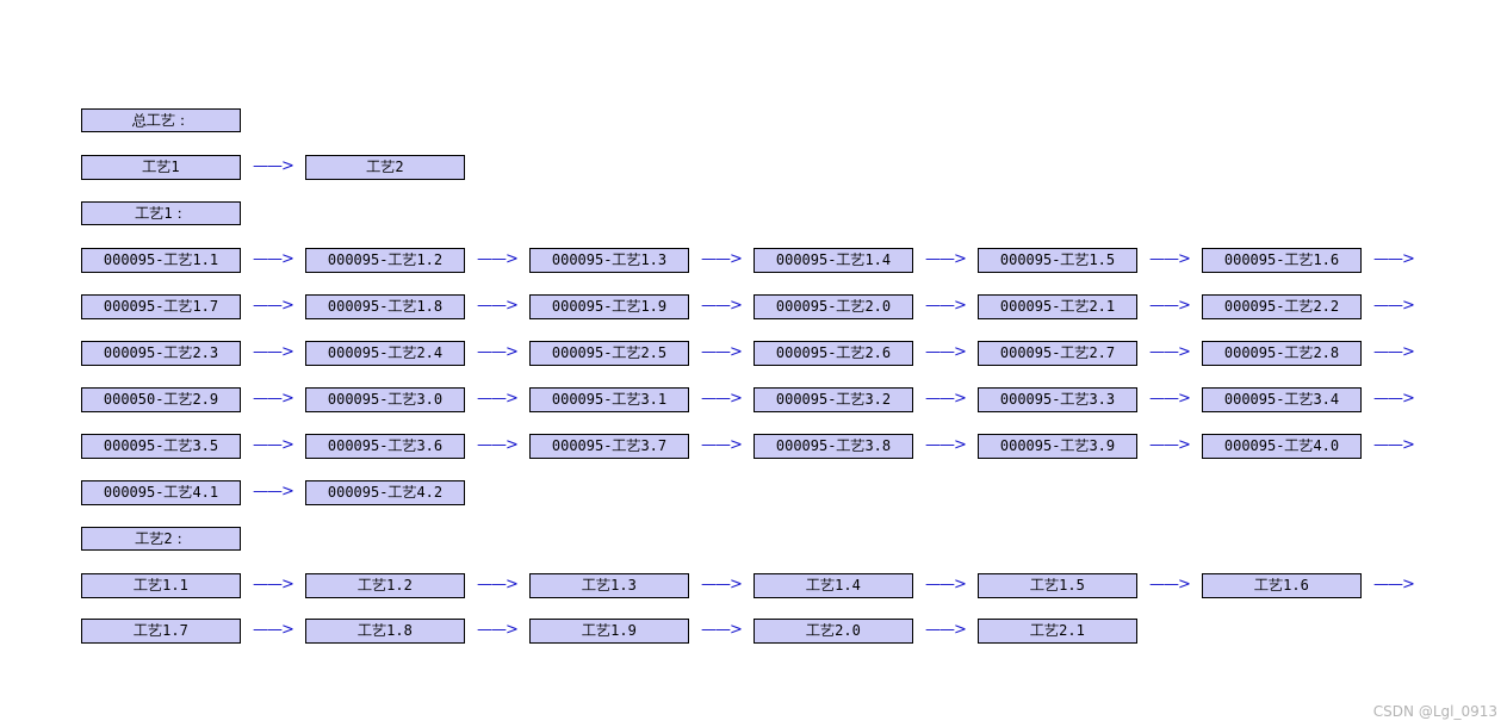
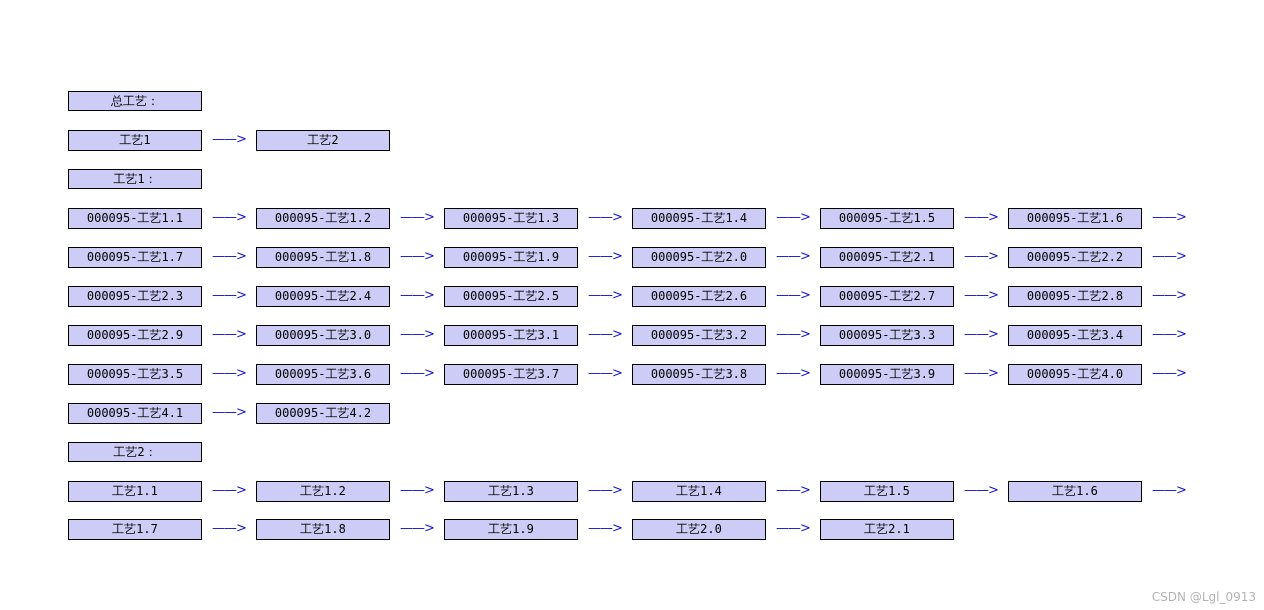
  总工艺：
  工艺1
  ——>
  工艺2
  工艺1：
  000095-工艺1.1
  ——>
  000095-工艺1.2
  ——>
  000095-工艺1.3
  ——>
  000095-工艺1.4
  ——>
  000095-工艺1.5
  ——>
  000095-工艺1.6
  ——>
  000095-工艺1.7
  ——>
  000095-工艺1.8
  ——>
  000095-工艺1.9
  ——>
  000095-工艺2.0
  ——>
  000095-工艺2.1
  ——>
  000095-工艺2.2
  ——>
  000095-工艺2.3
  ——>
  000095-工艺2.4
  ——>
  000095-工艺2.5
  ——>
  000095-工艺2.6
  ——>
  000095-工艺2.7
  ——>
  000095-工艺2.8
  ——>
- 000050-工艺2.9
+ 000095-工艺2.9
  ——>
  000095-工艺3.0
  ——>
  000095-工艺3.1
  ——>
  000095-工艺3.2
  ——>
  000095-工艺3.3
  ——>
  000095-工艺3.4
  ——>
  000095-工艺3.5
  ——>
  000095-工艺3.6
  ——>
  000095-工艺3.7
  ——>
  000095-工艺3.8
  ——>
  000095-工艺3.9
  ——>
  000095-工艺4.0
  ——>
  000095-工艺4.1
  ——>
  000095-工艺4.2
  工艺2：
  工艺1.1
  ——>
  工艺1.2
  ——>
  工艺1.3
  ——>
  工艺1.4
  ——>
  工艺1.5
  ——>
  工艺1.6
  ——>
  工艺1.7
  ——>
  工艺1.8
  ——>
  工艺1.9
  ——>
  工艺2.0
  ——>
  工艺2.1
  CSDN @Lgl_0913
